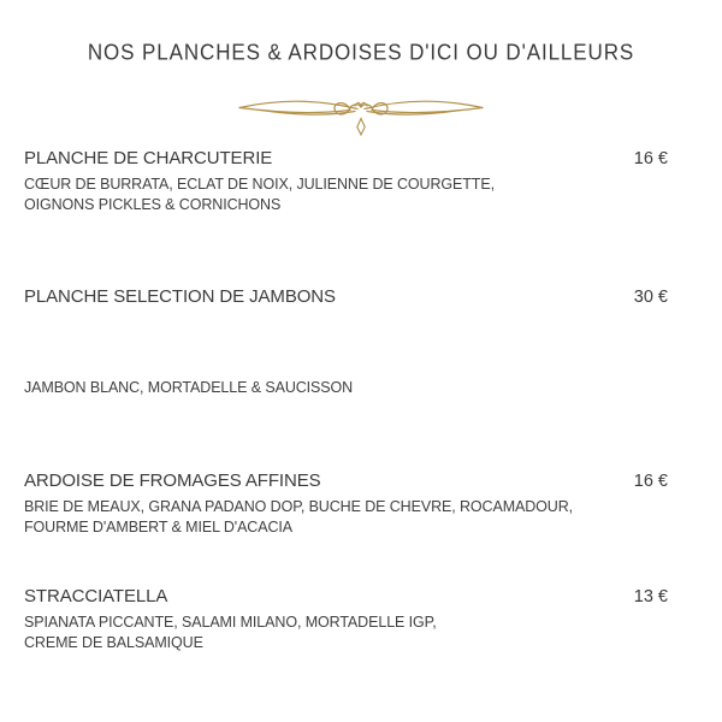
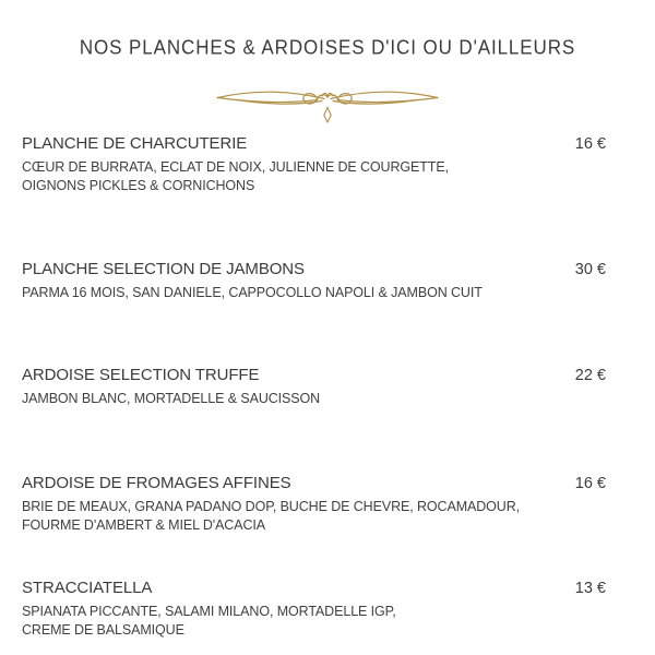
  NOS PLANCHES & ARDOISES D'ICI OU D'AILLEURS
  PLANCHE DE CHARCUTERIE
  16 €
  CŒUR DE BURRATA, ECLAT DE NOIX, JULIENNE DE COURGETTE,
  OIGNONS PICKLES & CORNICHONS
  PLANCHE SELECTION DE JAMBONS
  30 €
+ PARMA 16 MOIS, SAN DANIELE, CAPPOCOLLO NAPOLI & JAMBON CUIT
+ ARDOISE SELECTION TRUFFE
+ 22 €
  JAMBON BLANC, MORTADELLE & SAUCISSON
  ARDOISE DE FROMAGES AFFINES
  16 €
  BRIE DE MEAUX, GRANA PADANO DOP, BUCHE DE CHEVRE, ROCAMADOUR,
  FOURME D'AMBERT & MIEL D'ACACIA
  STRACCIATELLA
  13 €
  SPIANATA PICCANTE, SALAMI MILANO, MORTADELLE IGP,
  CREME DE BALSAMIQUE
